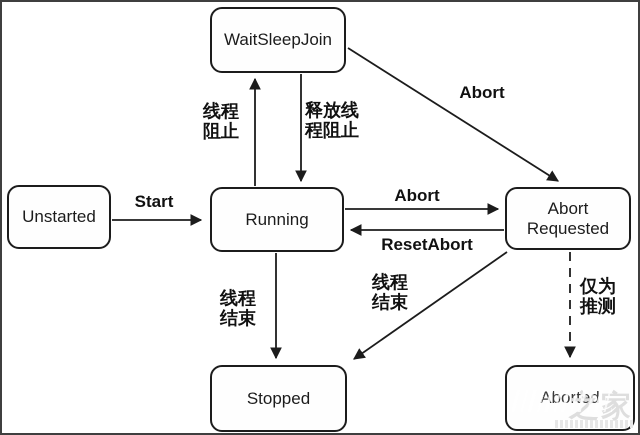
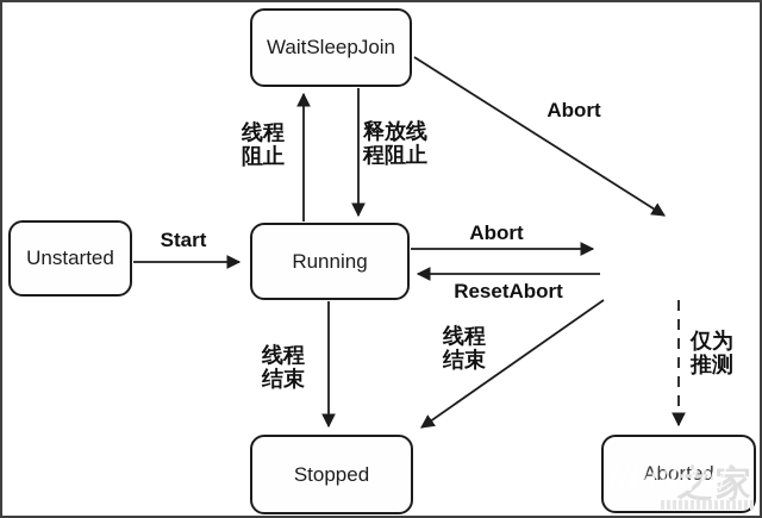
  WaitSleepJoin
  Unstarted
  Running
- Abort Requested
  Stopped
  Start
  线程阻止
  释放线程阻止
  Abort
  Abort
  ResetAbort
  线程结束
  线程结束
  仅为推测
